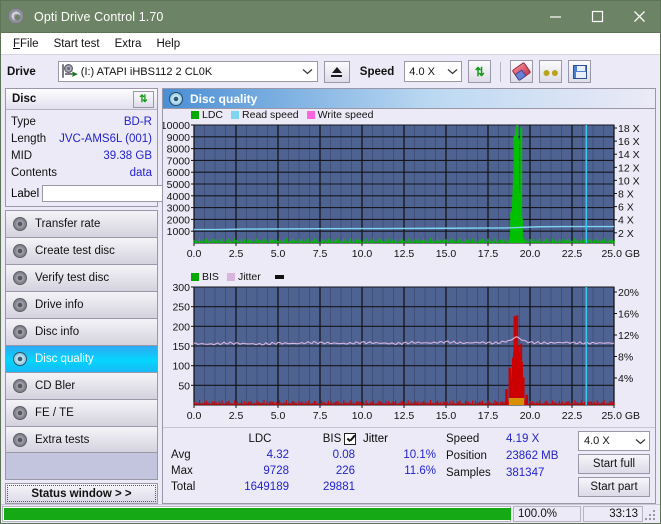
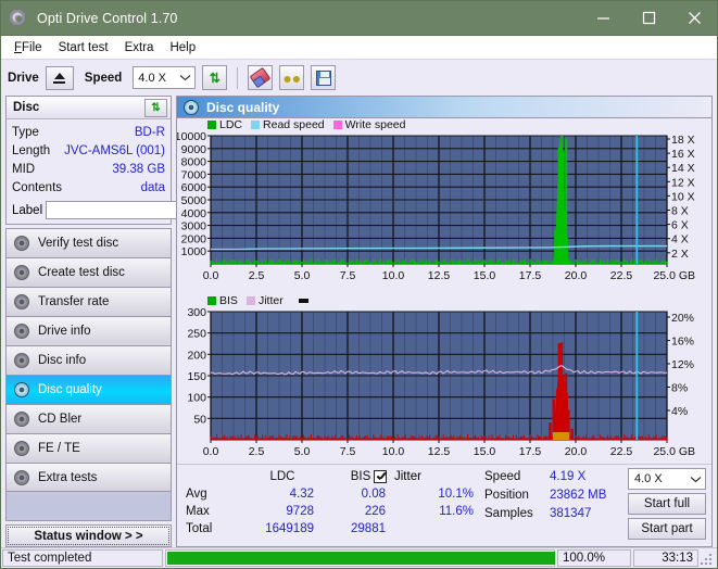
  Opti Drive Control 1.70
  FFile
  Start test
  Extra
  Help
  Drive
- ➤
- (I:) ATAPI iHBS112 2 CL0K
  Speed
  4.0 X
  ⇅
  ●●
  Disc
  ⇅
  Type
  BD-R
  Length
  JVC-AMS6L (001)
  MID
  39.38 GB
  Contents
  data
  Label
- Transfer rate
+ Verify test disc
  Create test disc
- Verify test disc
+ Transfer rate
  Drive info
  Disc info
  Disc quality
  CD Bler
  FE / TE
  Extra tests
  Status window > >
  Disc quality
  LDC
  Read speed
  Write speed
  10000
  9000
  8000
  7000
  6000
  5000
  4000
  3000
  2000
  1000
  18 X
  16 X
  14 X
  12 X
  10 X
  8 X
  6 X
  4 X
  2 X
  0.0
  2.5
  5.0
  7.5
  10.0
  12.5
  15.0
  17.5
  20.0
  22.5
  25.0 GB
  BIS
  Jitter
  300
  250
  200
  150
  100
  50
  20%
  16%
  12%
  8%
  4%
  0.0
  2.5
  5.0
  7.5
  10.0
  12.5
  15.0
  17.5
  20.0
  22.5
  25.0 GB
  LDC
  BIS
  Avg
  4.32
  0.08
  Max
  9728
  226
  Total
  1649189
  29881
  Jitter
  10.1%
  11.6%
  Speed
  Position
  Samples
  4.19 X
  23862 MB
  381347
  4.0 X
  Start full
  Start part
+ Test completed
  100.0%
  33:13
